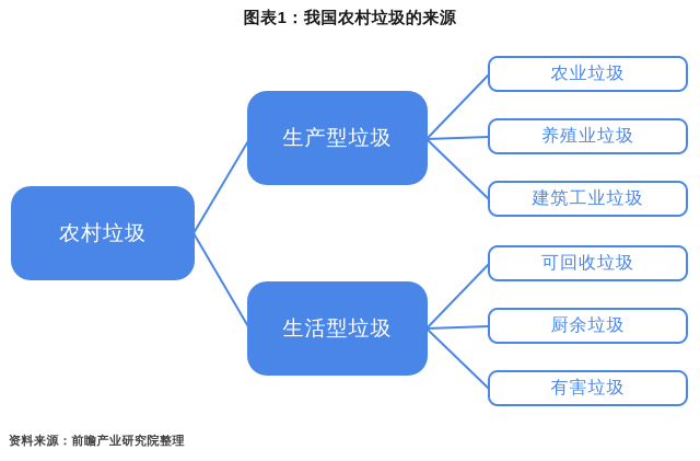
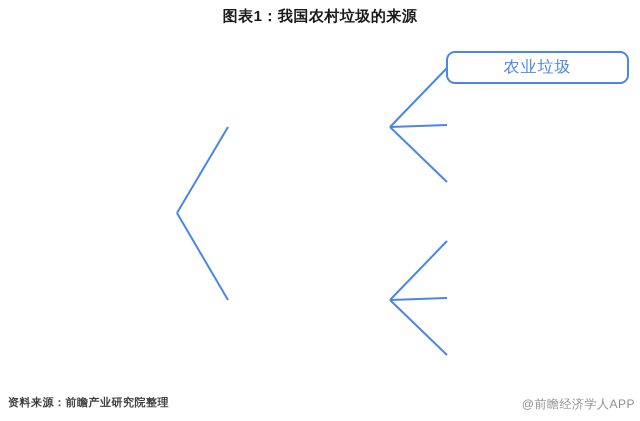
  图表1：我国农村垃圾的来源
- 农村垃圾
- 生产型垃圾
- 生活型垃圾
  农业垃圾
- 养殖业垃圾
- 建筑工业垃圾
- 可回收垃圾
- 厨余垃圾
- 有害垃圾
  资料来源：前瞻产业研究院整理
+ @前瞻经济学人APP
